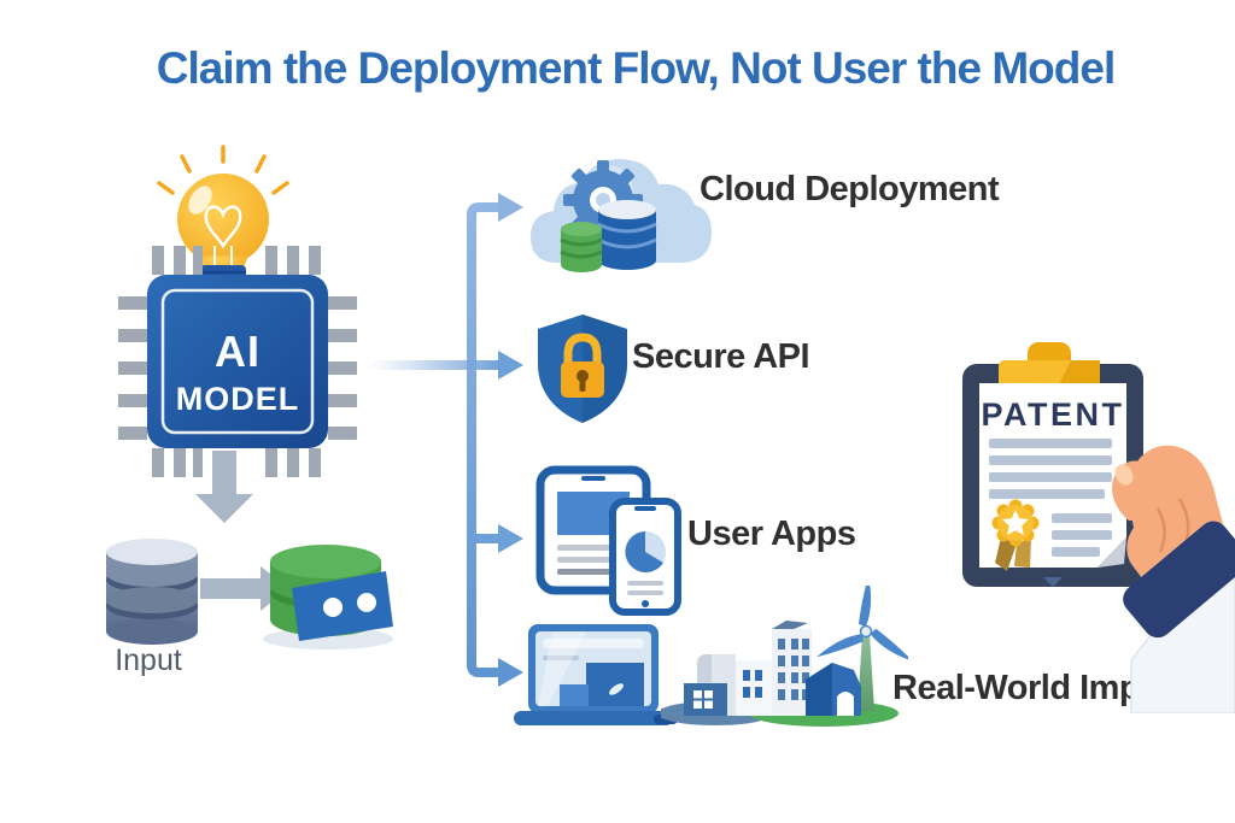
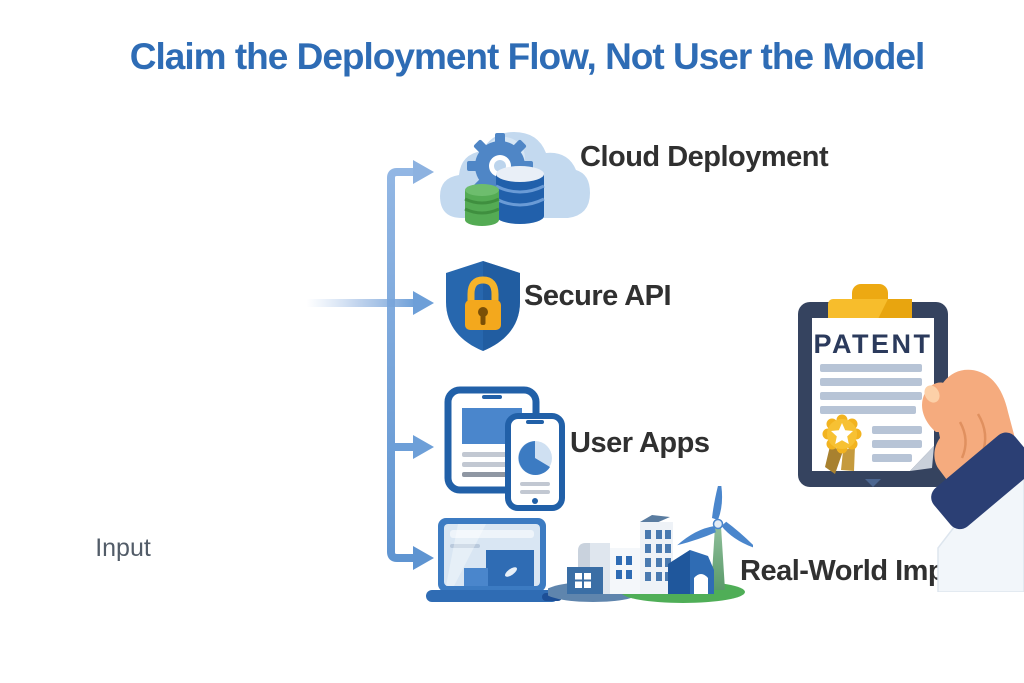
  Claim the Deployment Flow, Not User the Model
- AI
- MODEL
  Input
  Cloud Deployment
  Secure API
  User Apps
  Real-World Imp
  PATENT
